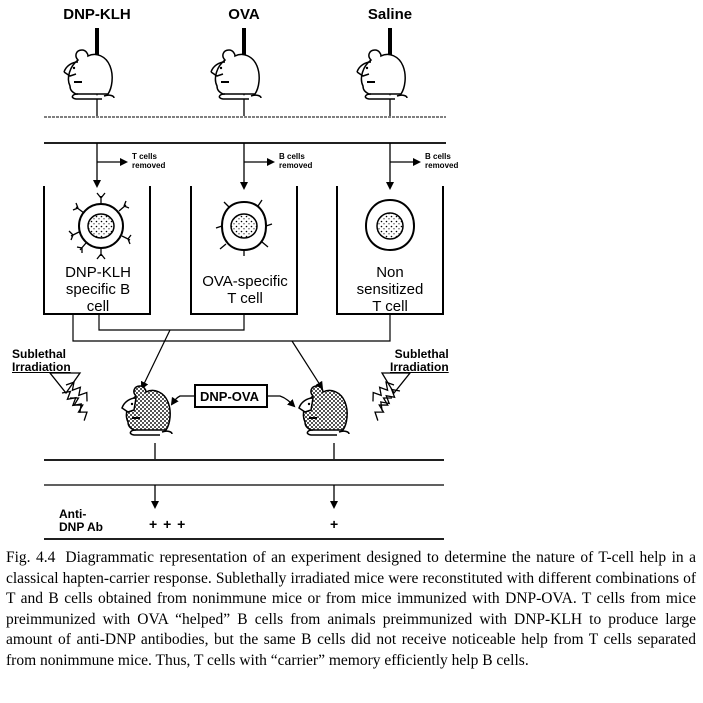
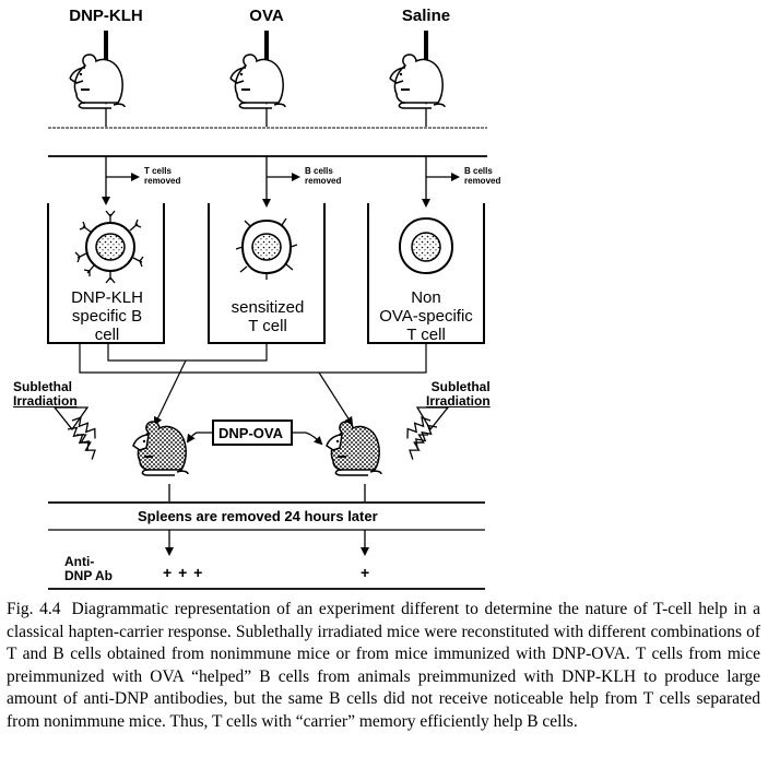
  DNP-KLH
  OVA
  Saline
  T cells
  removed
  B cells
  removed
  B cells
  removed
  DNP-KLH
  specific B
  cell
- OVA-specific
+ sensitized
  T cell
  Non
- sensitized
+ OVA-specific
  T cell
  Sublethal
  Irradiation
  Sublethal
  Irradiation
  DNP-OVA
+ Spleens are removed 24 hours later
  Anti-
  DNP Ab
  + + +
  +
- Fig. 4.4 Diagrammatic representation of an experiment designed to determine the nature of T-cell help in a classical hapten-carrier response. Sublethally irradiated mice were reconstituted with different combinations of T and B cells obtained from nonimmune mice or from mice immunized with DNP-OVA. T cells from mice preimmunized with OVA “helped” B cells from animals preimmunized with DNP-KLH to produce large amount of anti-DNP antibodies, but the same B cells did not receive noticeable help from T cells separated from nonimmune mice. Thus, T cells with “carrier” memory efficiently help B cells.
+ Fig. 4.4 Diagrammatic representation of an experiment different to determine the nature of T-cell help in a classical hapten-carrier response. Sublethally irradiated mice were reconstituted with different combinations of T and B cells obtained from nonimmune mice or from mice immunized with DNP-OVA. T cells from mice preimmunized with OVA “helped” B cells from animals preimmunized with DNP-KLH to produce large amount of anti-DNP antibodies, but the same B cells did not receive noticeable help from T cells separated from nonimmune mice. Thus, T cells with “carrier” memory efficiently help B cells.
